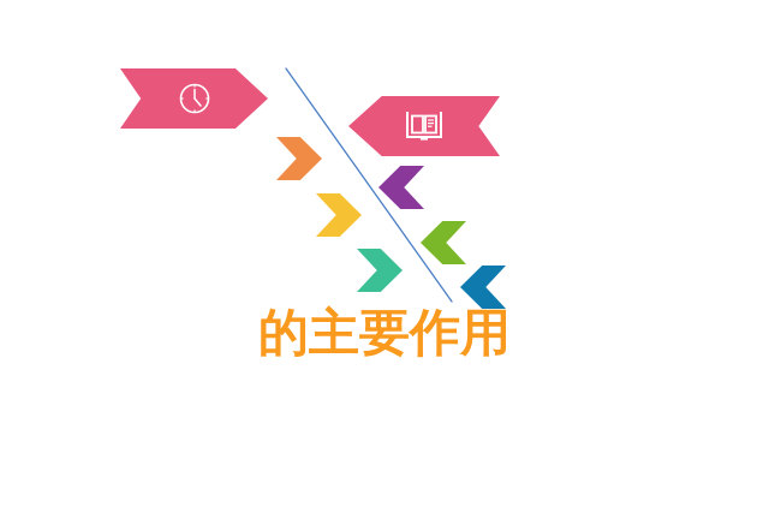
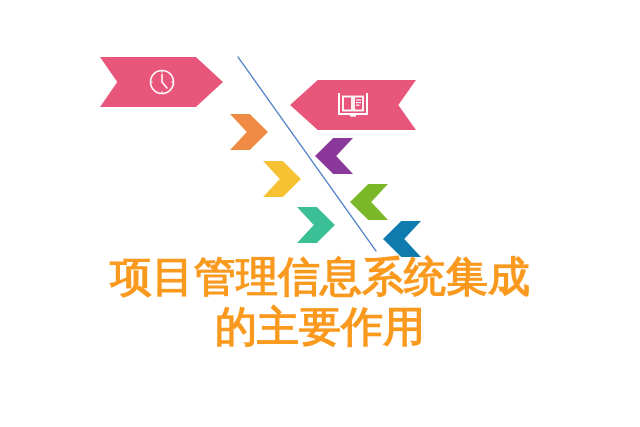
+ 项目管理信息系统集成
  的主要作用
